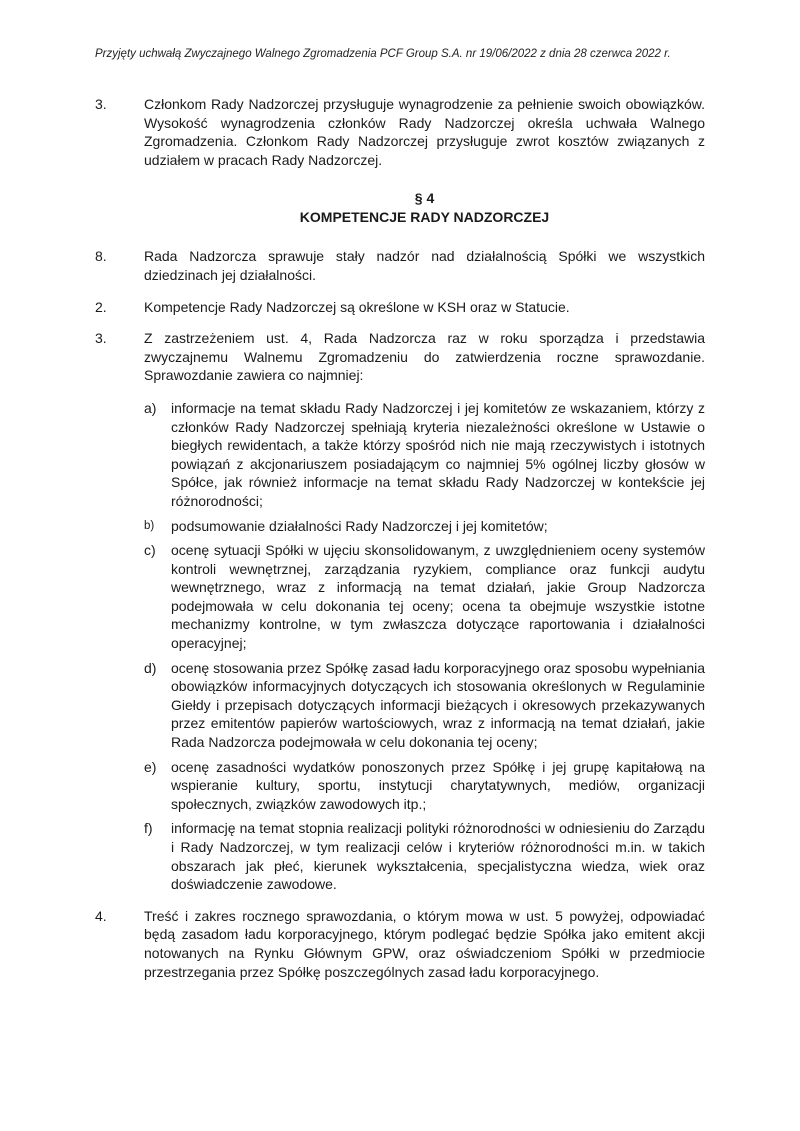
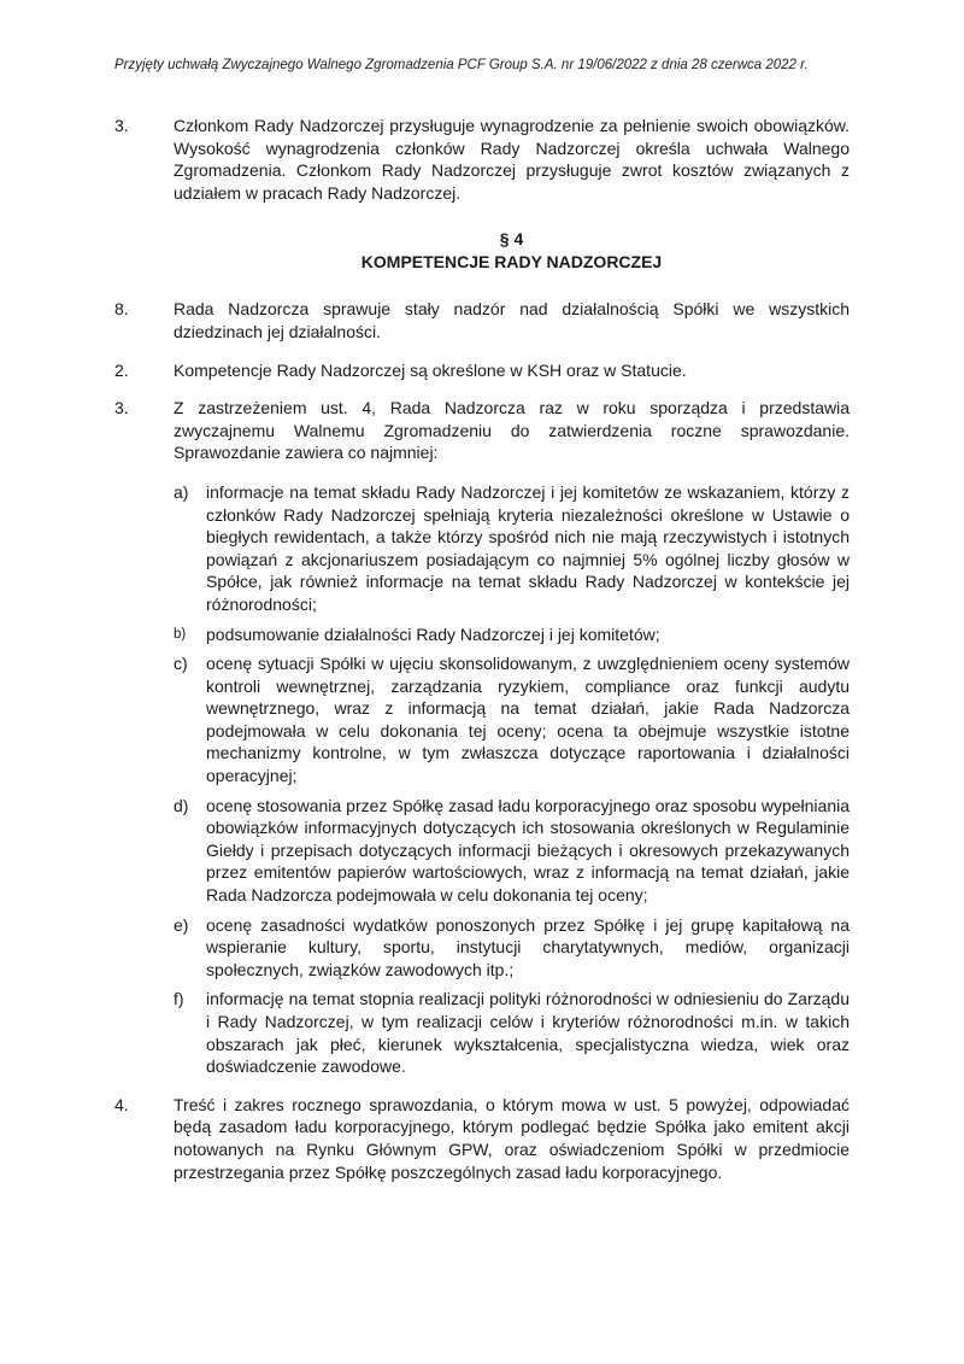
  Przyjęty uchwałą Zwyczajnego Walnego Zgromadzenia PCF Group S.A. nr 19/06/2022 z dnia 28 czerwca 2022 r.
  3.
  Członkom Rady Nadzorczej przysługuje wynagrodzenie za pełnienie swoich obowiązków. Wysokość wynagrodzenia członków Rady Nadzorczej określa uchwała Walnego Zgromadzenia. Członkom Rady Nadzorczej przysługuje zwrot kosztów związanych z udziałem w pracach Rady Nadzorczej.
  § 4
  KOMPETENCJE RADY NADZORCZEJ
  8.
  Rada Nadzorcza sprawuje stały nadzór nad działalnością Spółki we wszystkich dziedzinach jej działalności.
  2.
  Kompetencje Rady Nadzorczej są określone w KSH oraz w Statucie.
  3.
  Z zastrzeżeniem ust. 4, Rada Nadzorcza raz w roku sporządza i przedstawia zwyczajnemu Walnemu Zgromadzeniu do zatwierdzenia roczne sprawozdanie. Sprawozdanie zawiera co najmniej:
  a)
  informacje na temat składu Rady Nadzorczej i jej komitetów ze wskazaniem, którzy z członków Rady Nadzorczej spełniają kryteria niezależności określone w Ustawie o biegłych rewidentach, a także którzy spośród nich nie mają rzeczywistych i istotnych powiązań z akcjonariuszem posiadającym co najmniej 5% ogólnej liczby głosów w Spółce, jak również informacje na temat składu Rady Nadzorczej w kontekście jej różnorodności;
  b)
  podsumowanie działalności Rady Nadzorczej i jej komitetów;
  c)
- ocenę sytuacji Spółki w ujęciu skonsolidowanym, z uwzględnieniem oceny systemów kontroli wewnętrznej, zarządzania ryzykiem, compliance oraz funkcji audytu wewnętrznego, wraz z informacją na temat działań, jakie Group Nadzorcza podejmowała w celu dokonania tej oceny; ocena ta obejmuje wszystkie istotne mechanizmy kontrolne, w tym zwłaszcza dotyczące raportowania i działalności operacyjnej;
+ ocenę sytuacji Spółki w ujęciu skonsolidowanym, z uwzględnieniem oceny systemów kontroli wewnętrznej, zarządzania ryzykiem, compliance oraz funkcji audytu wewnętrznego, wraz z informacją na temat działań, jakie Rada Nadzorcza podejmowała w celu dokonania tej oceny; ocena ta obejmuje wszystkie istotne mechanizmy kontrolne, w tym zwłaszcza dotyczące raportowania i działalności operacyjnej;
  d)
  ocenę stosowania przez Spółkę zasad ładu korporacyjnego oraz sposobu wypełniania obowiązków informacyjnych dotyczących ich stosowania określonych w Regulaminie Giełdy i przepisach dotyczących informacji bieżących i okresowych przekazywanych przez emitentów papierów wartościowych, wraz z informacją na temat działań, jakie Rada Nadzorcza podejmowała w celu dokonania tej oceny;
  e)
  ocenę zasadności wydatków ponoszonych przez Spółkę i jej grupę kapitałową na wspieranie kultury, sportu, instytucji charytatywnych, mediów, organizacji społecznych, związków zawodowych itp.;
  f)
  informację na temat stopnia realizacji polityki różnorodności w odniesieniu do Zarządu i Rady Nadzorczej, w tym realizacji celów i kryteriów różnorodności m.in. w takich obszarach jak płeć, kierunek wykształcenia, specjalistyczna wiedza, wiek oraz doświadczenie zawodowe.
  4.
  Treść i zakres rocznego sprawozdania, o którym mowa w ust. 5 powyżej, odpowiadać będą zasadom ładu korporacyjnego, którym podlegać będzie Spółka jako emitent akcji notowanych na Rynku Głównym GPW, oraz oświadczeniom Spółki w przedmiocie przestrzegania przez Spółkę poszczególnych zasad ładu korporacyjnego.
